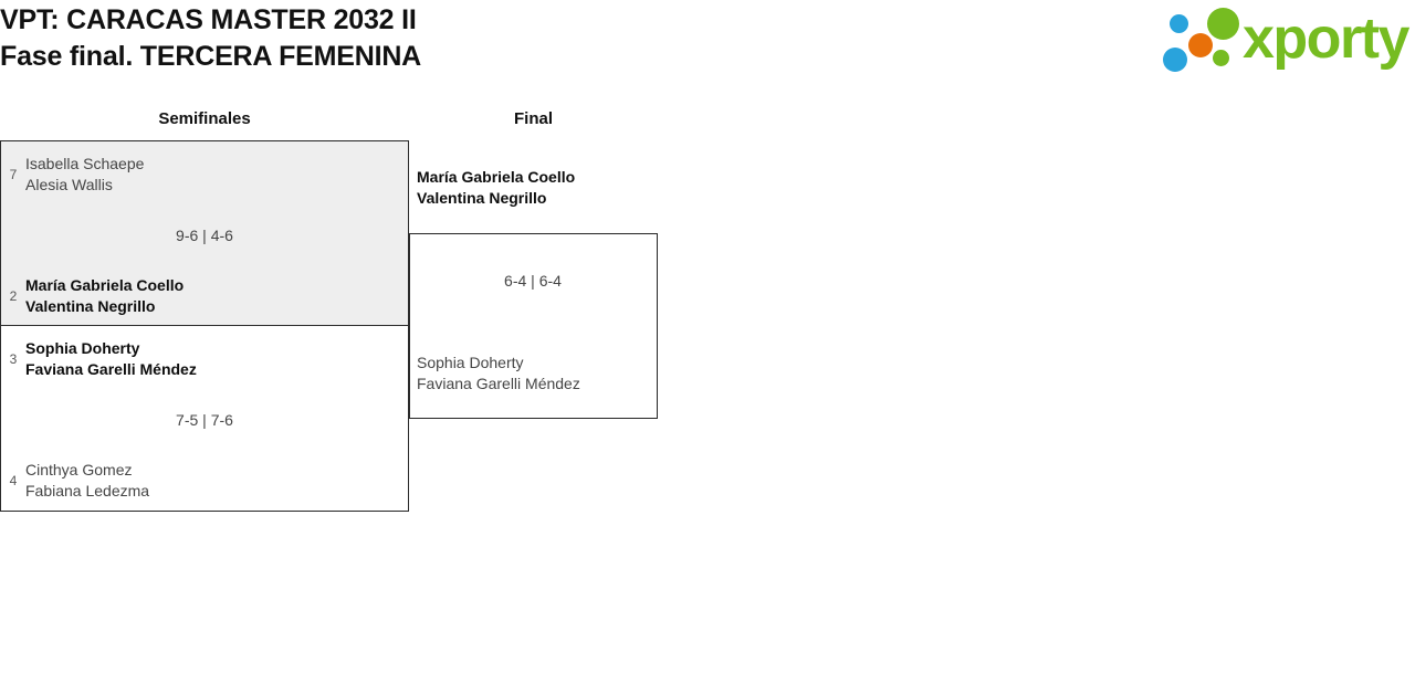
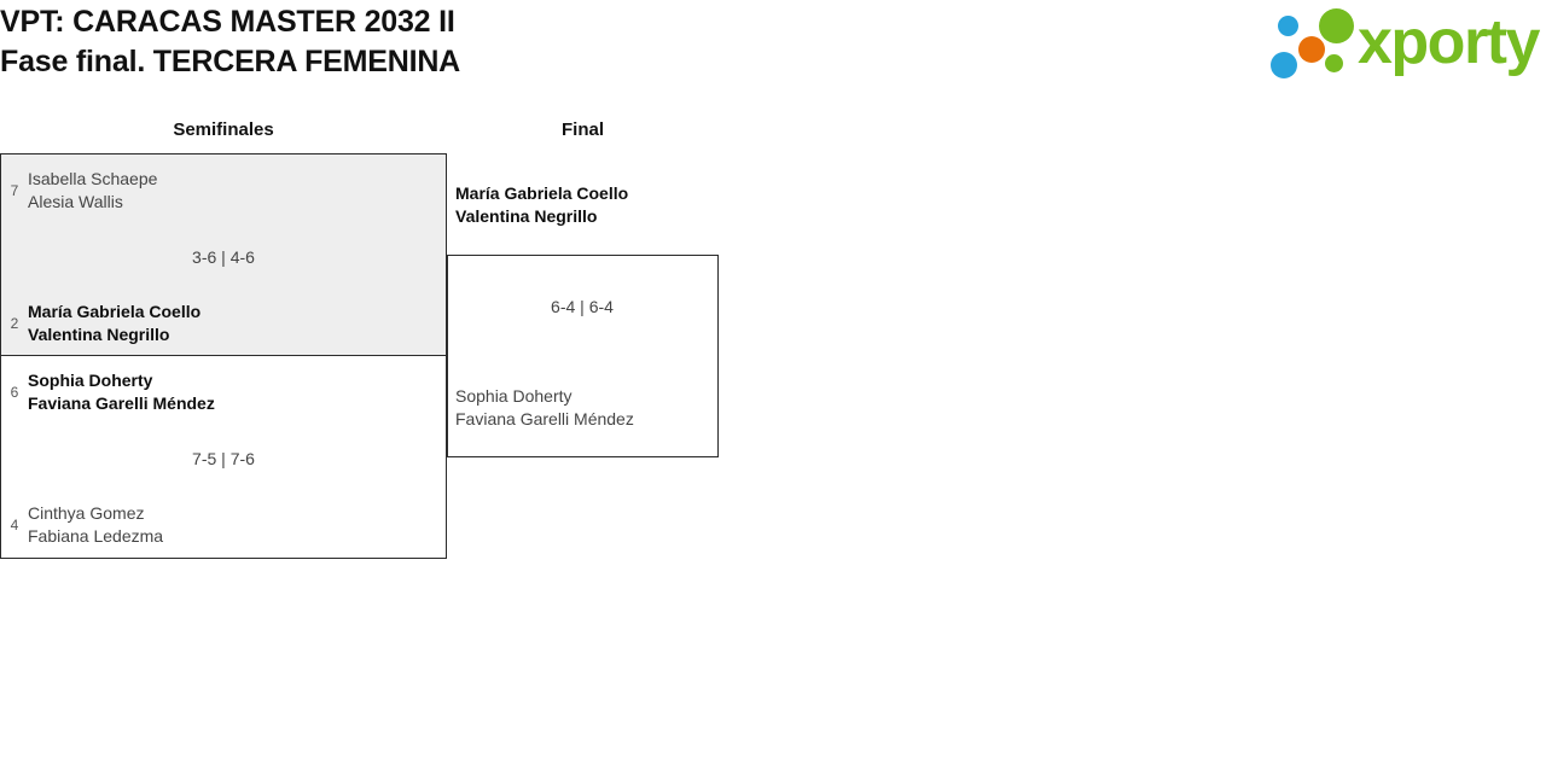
  VPT: CARACAS MASTER 2032 II
  Fase final. TERCERA FEMENINA
  xporty
  Semifinales
  Final
  7
  Isabella Schaepe
  Alesia Wallis
- 9-6 | 4-6
+ 3-6 | 4-6
  2
  María Gabriela Coello
  Valentina Negrillo
- 3
+ 6
  Sophia Doherty
  Faviana Garelli Méndez
  7-5 | 7-6
  4
  Cinthya Gomez
  Fabiana Ledezma
  María Gabriela Coello
  Valentina Negrillo
  6-4 | 6-4
  Sophia Doherty
  Faviana Garelli Méndez
